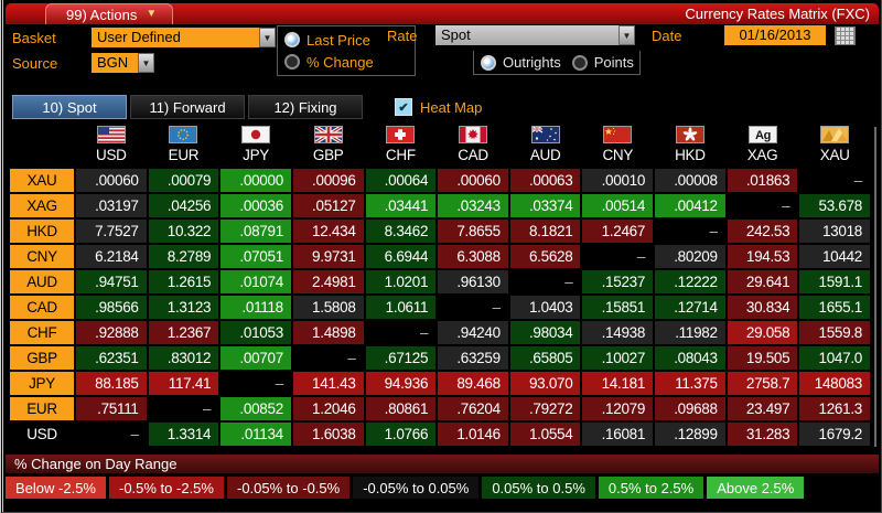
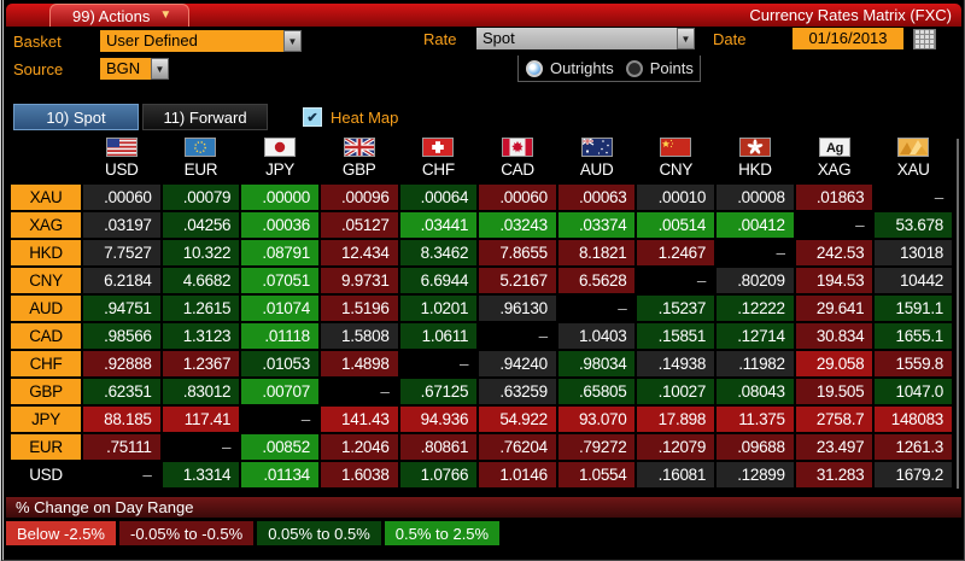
  99) Actions
  ▼
  Currency Rates Matrix (FXC)
  Basket
  User Defined
  ▼
  Source
  BGN
  ▼
- Last Price
- % Change
  Rate
  Spot
  ▼
  Outrights
  Points
  Date
  01/16/2013
  10) Spot
  11) Forward
- 12) Fixing
  ✔
  Heat Map
  Ag
  USD
  EUR
  JPY
  GBP
  CHF
  CAD
  AUD
  CNY
  HKD
  XAG
  XAU
  XAU
  .00060
  .00079
  .00000
  .00096
  .00064
  .00060
  .00063
  .00010
  .00008
  .01863
  –
  XAG
  .03197
  .04256
  .00036
  .05127
  .03441
  .03243
  .03374
  .00514
  .00412
  –
  53.678
  HKD
  7.7527
  10.322
  .08791
  12.434
  8.3462
  7.8655
  8.1821
  1.2467
  –
  242.53
  13018
  CNY
  6.2184
- 8.2789
+ 4.6682
  .07051
  9.9731
  6.6944
- 6.3088
+ 5.2167
  6.5628
  –
  .80209
  194.53
  10442
  AUD
  .94751
  1.2615
  .01074
- 2.4981
+ 1.5196
  1.0201
  .96130
  –
  .15237
  .12222
  29.641
  1591.1
  CAD
  .98566
  1.3123
  .01118
  1.5808
  1.0611
  –
  1.0403
  .15851
  .12714
  30.834
  1655.1
  CHF
  .92888
  1.2367
  .01053
  1.4898
  –
  .94240
  .98034
  .14938
  .11982
  29.058
  1559.8
  GBP
  .62351
  .83012
  .00707
  –
  .67125
  .63259
  .65805
  .10027
  .08043
  19.505
  1047.0
  JPY
  88.185
  117.41
  –
  141.43
  94.936
- 89.468
+ 54.922
  93.070
- 14.181
+ 17.898
  11.375
  2758.7
  148083
  EUR
  .75111
  –
  .00852
  1.2046
  .80861
  .76204
  .79272
  .12079
  .09688
  23.497
  1261.3
  USD
  –
  1.3314
  .01134
  1.6038
  1.0766
  1.0146
  1.0554
  .16081
  .12899
  31.283
  1679.2
  % Change on Day Range
  Below -2.5%
- -0.5% to -2.5%
  -0.05% to -0.5%
- -0.05% to 0.05%
  0.05% to 0.5%
  0.5% to 2.5%
- Above 2.5%
